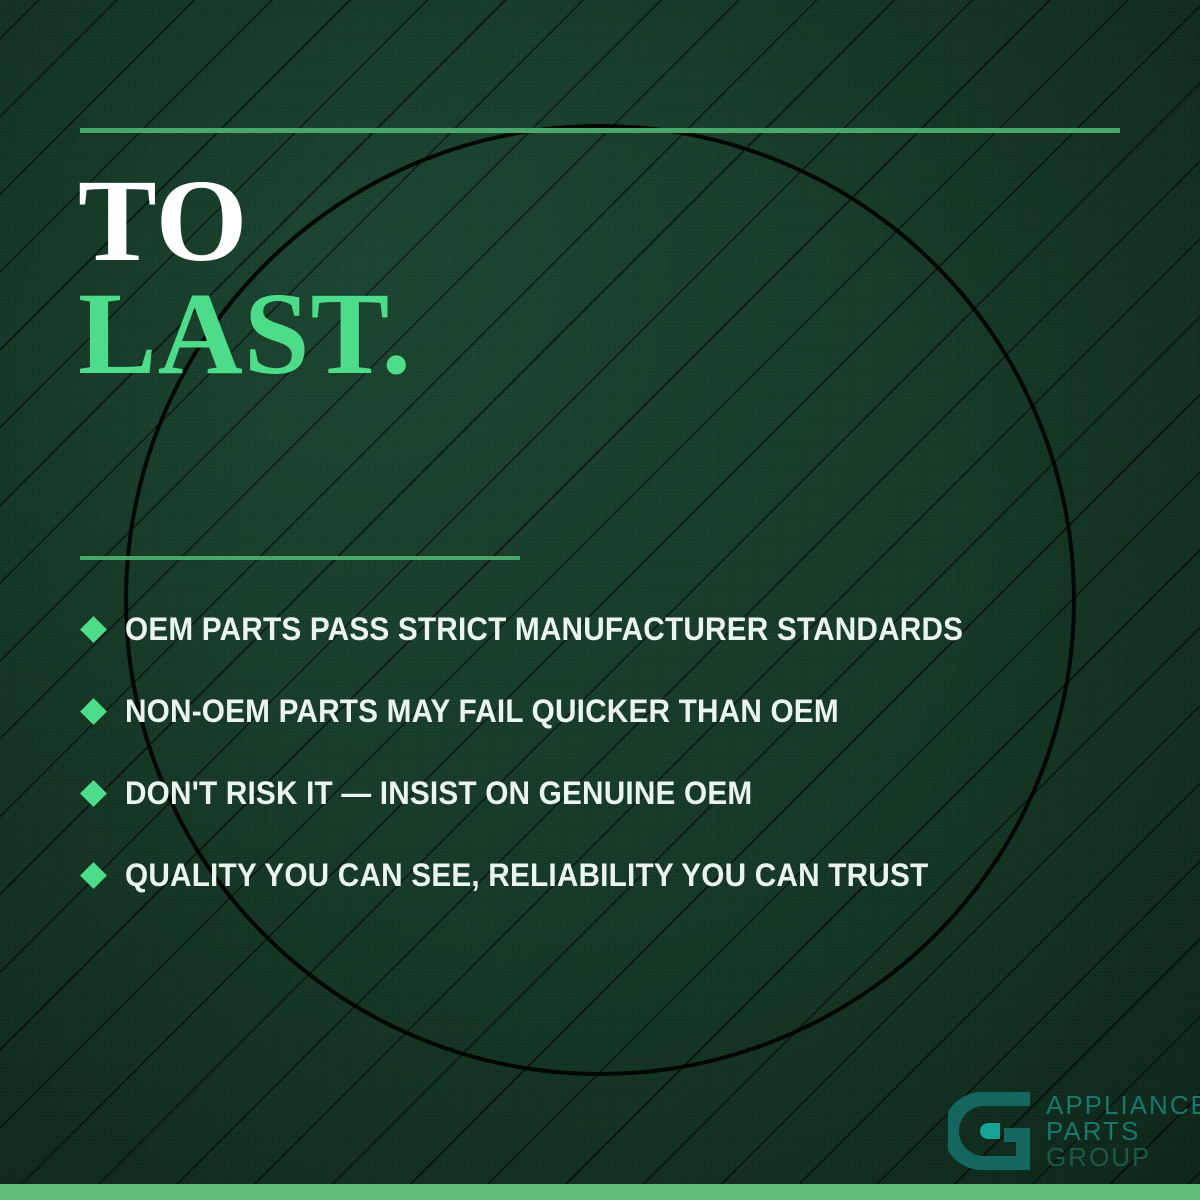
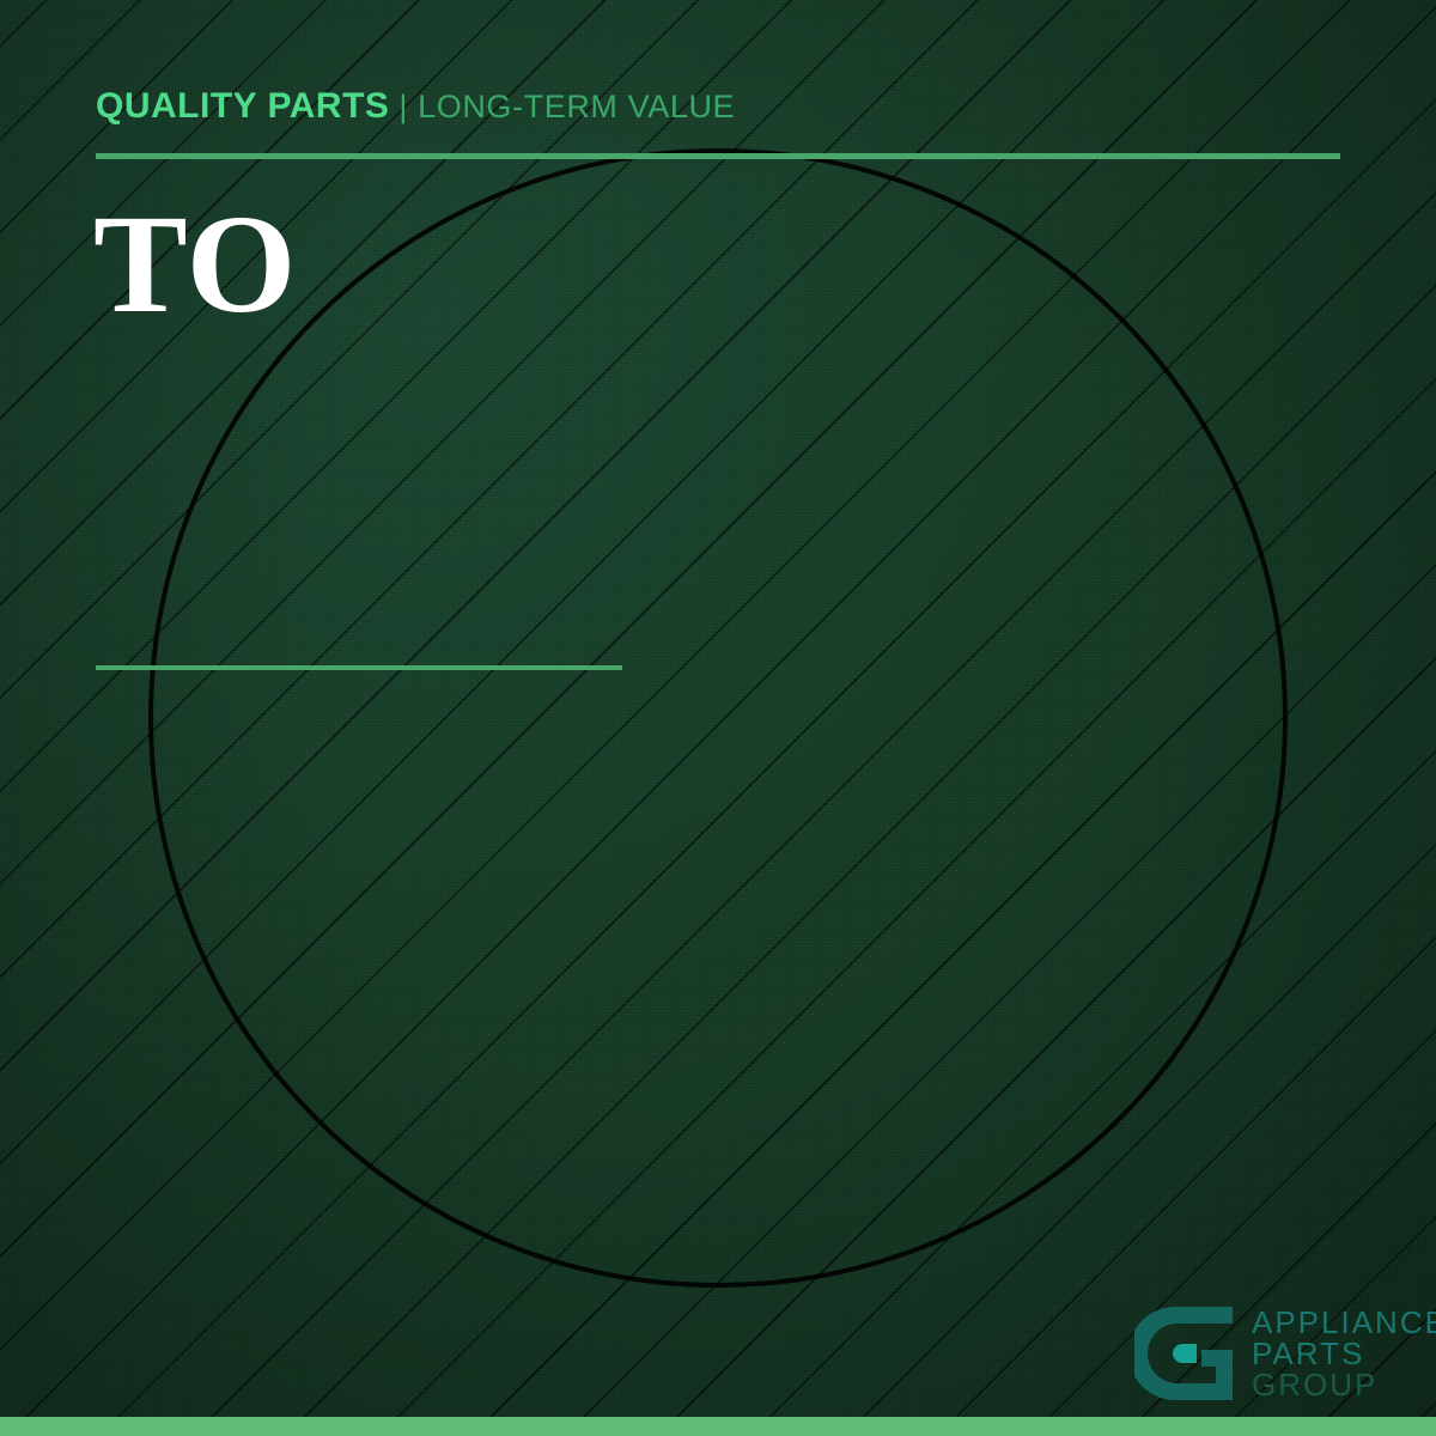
+ QUALITY PARTS | LONG-TERM VALUE
  TO
- LAST.
- OEM PARTS PASS STRICT MANUFACTURER STANDARDS
- NON-OEM PARTS MAY FAIL QUICKER THAN OEM
- DON'T RISK IT — INSIST ON GENUINE OEM
- QUALITY YOU CAN SEE, RELIABILITY YOU CAN TRUST
  APPLIANC
  PARTS
  GROUP
